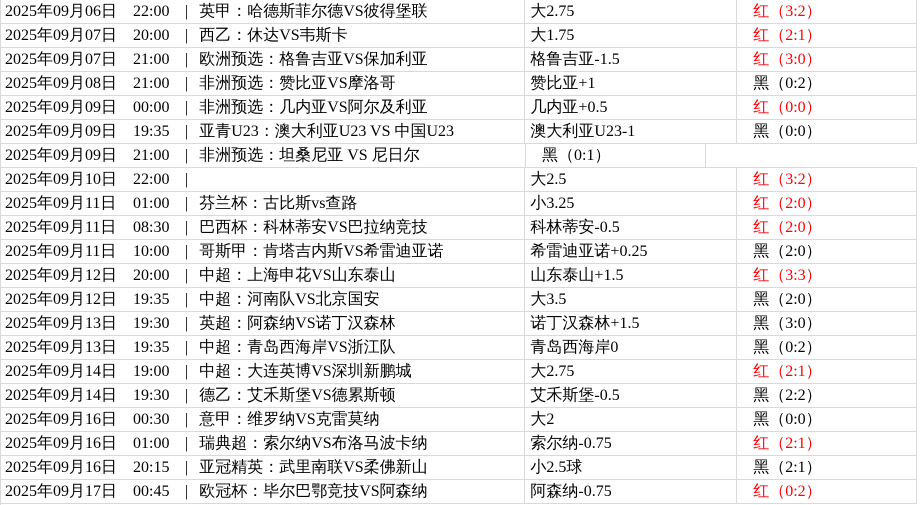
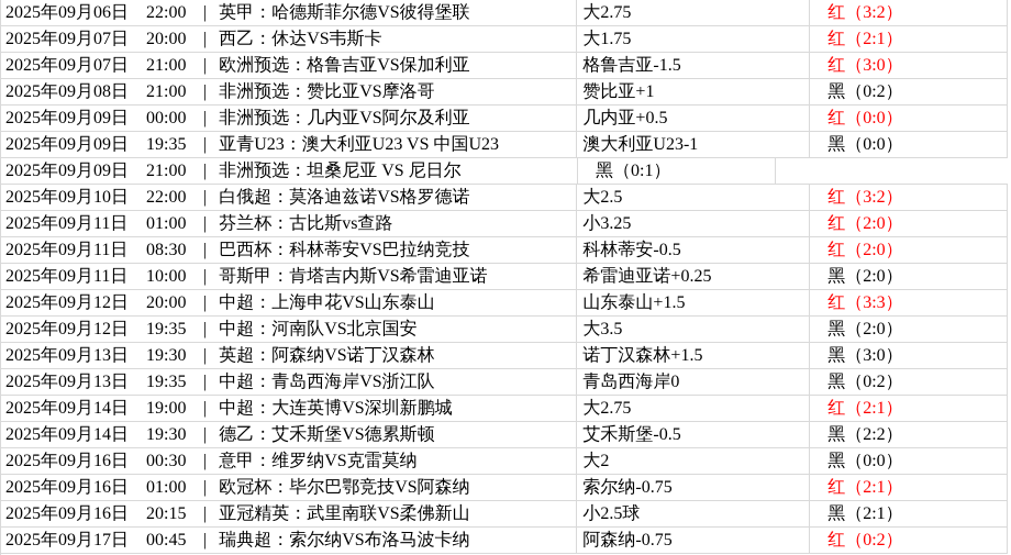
  2025年09月06日
  22:00
  |
  英甲：哈德斯菲尔德VS彼得堡联
  大2.75
  红（3:2）
  2025年09月07日
  20:00
  |
  西乙：休达VS韦斯卡
  大1.75
  红（2:1）
  2025年09月07日
  21:00
  |
  欧洲预选：格鲁吉亚VS保加利亚
  格鲁吉亚-1.5
  红（3:0）
  2025年09月08日
  21:00
  |
  非洲预选：赞比亚VS摩洛哥
  赞比亚+1
  黑（0:2）
  2025年09月09日
  00:00
  |
  非洲预选：几内亚VS阿尔及利亚
  几内亚+0.5
  红（0:0）
  2025年09月09日
  19:35
  |
  亚青U23：澳大利亚U23 VS 中国U23
  澳大利亚U23-1
  黑（0:0）
  2025年09月09日
  21:00
  |
  非洲预选：坦桑尼亚 VS 尼日尔
  黑（0:1）
  2025年09月10日
  22:00
  |
+ 白俄超：莫洛迪兹诺VS格罗德诺
  大2.5
  红（3:2）
  2025年09月11日
  01:00
  |
  芬兰杯：古比斯vs查路
  小3.25
  红（2:0）
  2025年09月11日
  08:30
  |
  巴西杯：科林蒂安VS巴拉纳竞技
  科林蒂安-0.5
  红（2:0）
  2025年09月11日
  10:00
  |
  哥斯甲：肯塔吉内斯VS希雷迪亚诺
  希雷迪亚诺+0.25
  黑（2:0）
  2025年09月12日
  20:00
  |
  中超：上海申花VS山东泰山
  山东泰山+1.5
  红（3:3）
  2025年09月12日
  19:35
  |
  中超：河南队VS北京国安
  大3.5
  黑（2:0）
  2025年09月13日
  19:30
  |
  英超：阿森纳VS诺丁汉森林
  诺丁汉森林+1.5
  黑（3:0）
  2025年09月13日
  19:35
  |
  中超：青岛西海岸VS浙江队
  青岛西海岸0
  黑（0:2）
  2025年09月14日
  19:00
  |
  中超：大连英博VS深圳新鹏城
  大2.75
  红（2:1）
  2025年09月14日
  19:30
  |
  德乙：艾禾斯堡VS德累斯顿
  艾禾斯堡-0.5
  黑（2:2）
  2025年09月16日
  00:30
  |
  意甲：维罗纳VS克雷莫纳
  大2
  黑（0:0）
  2025年09月16日
  01:00
  |
- 瑞典超：索尔纳VS布洛马波卡纳
+ 欧冠杯：毕尔巴鄂竞技VS阿森纳
  索尔纳-0.75
  红（2:1）
  2025年09月16日
  20:15
  |
  亚冠精英：武里南联VS柔佛新山
  小2.5球
  黑（2:1）
  2025年09月17日
  00:45
  |
- 欧冠杯：毕尔巴鄂竞技VS阿森纳
+ 瑞典超：索尔纳VS布洛马波卡纳
  阿森纳-0.75
  红（0:2）
